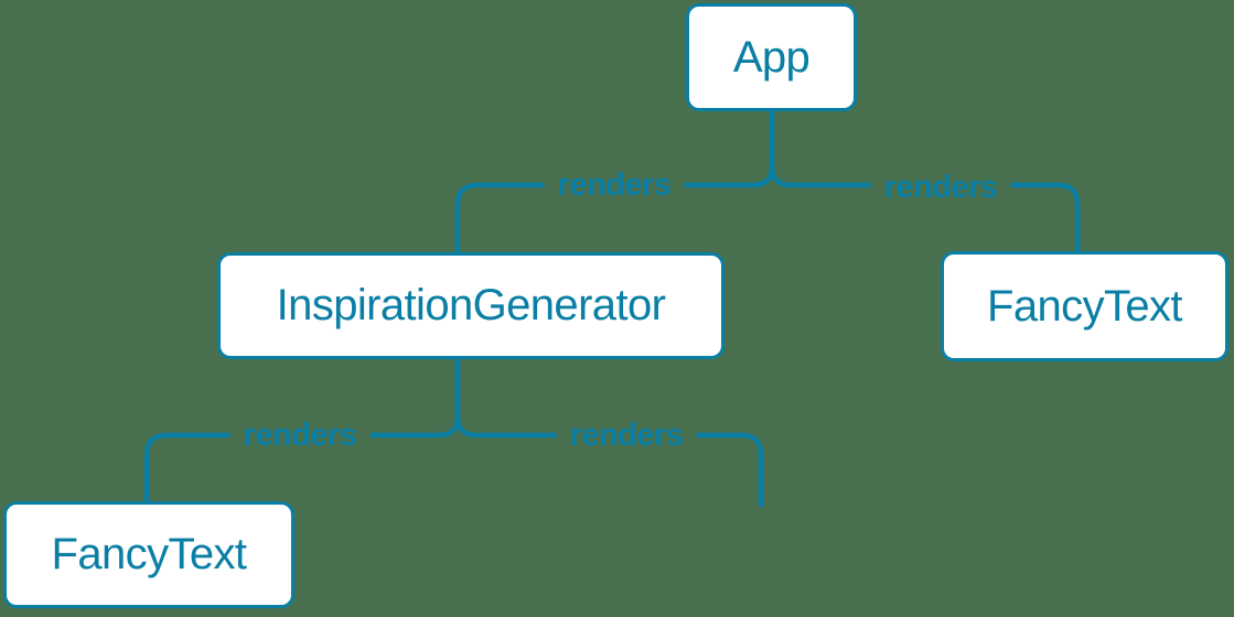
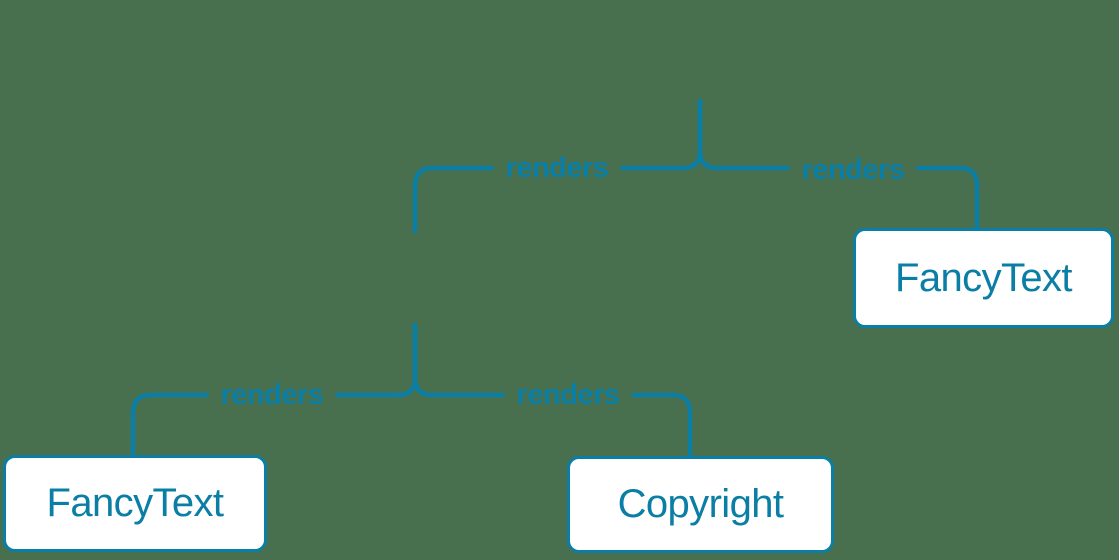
- App
- InspirationGenerator
  FancyText
  FancyText
+ Copyright
  renders
  renders
  renders
  renders
